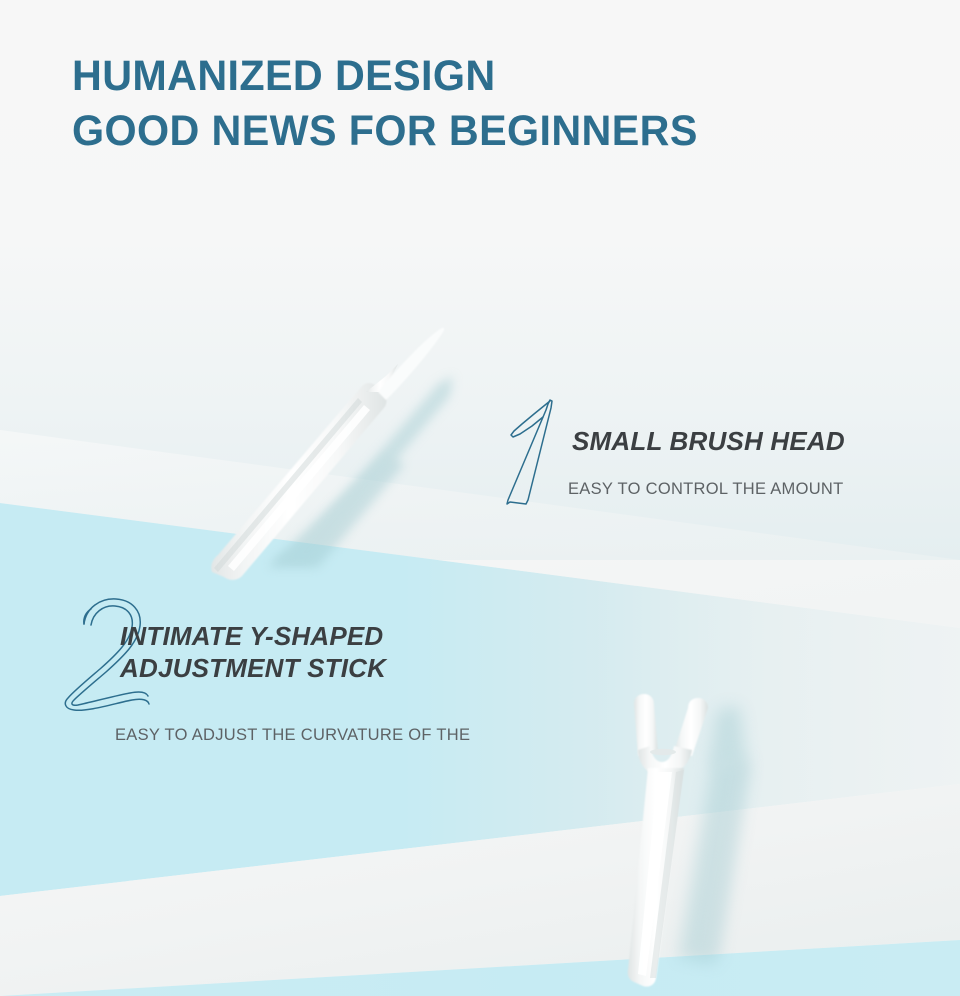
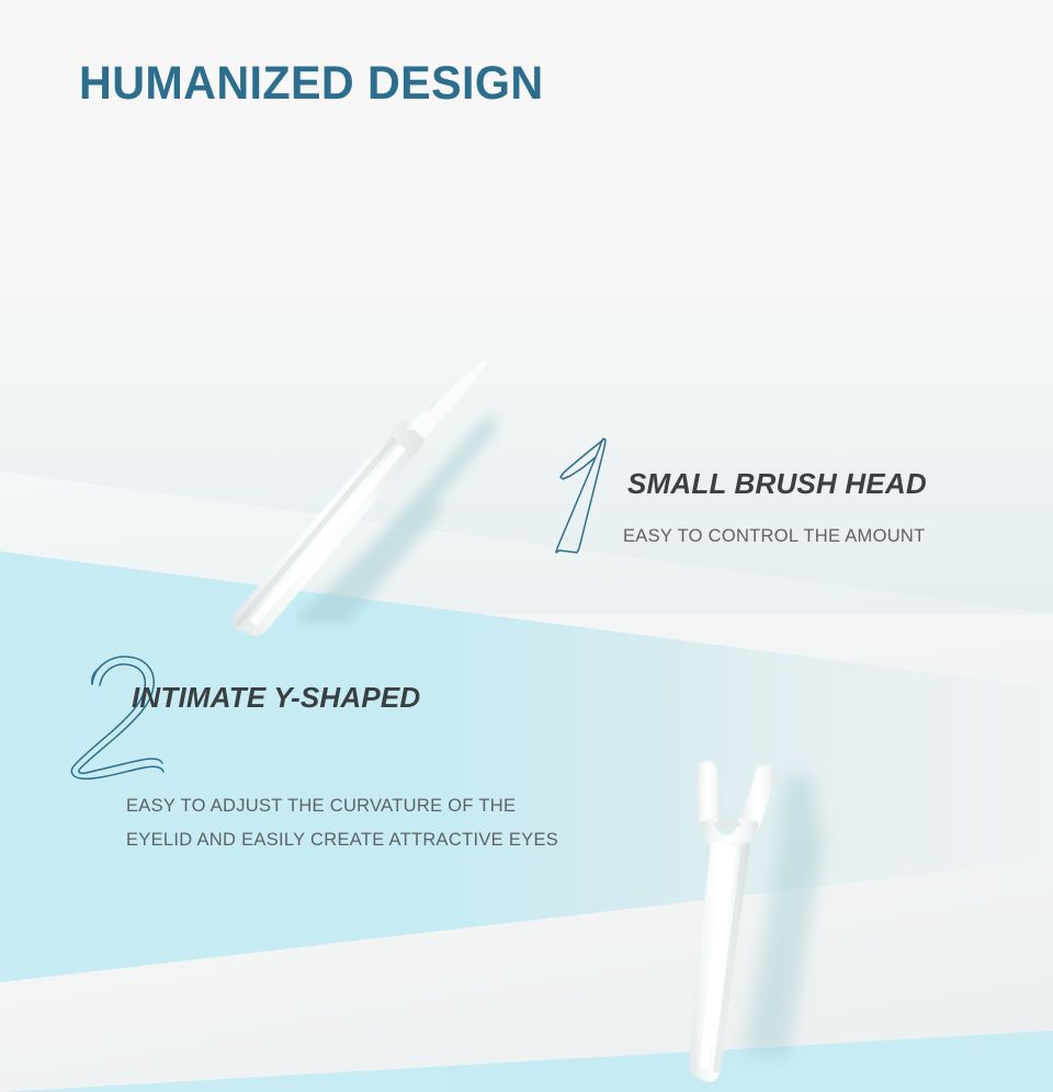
  HUMANIZED DESIGN
- GOOD NEWS FOR BEGINNERS
  SMALL BRUSH HEAD
  EASY TO CONTROL THE AMOUNT
  INTIMATE Y-SHAPED
- ADJUSTMENT STICK
  EASY TO ADJUST THE CURVATURE OF THE
+ EYELID AND EASILY CREATE ATTRACTIVE EYES
